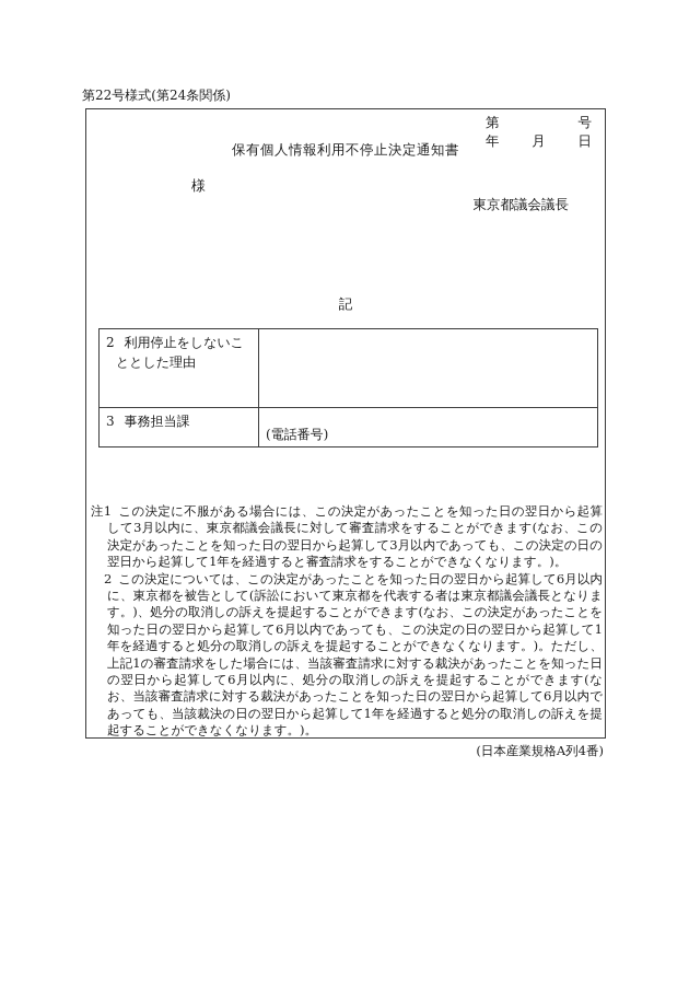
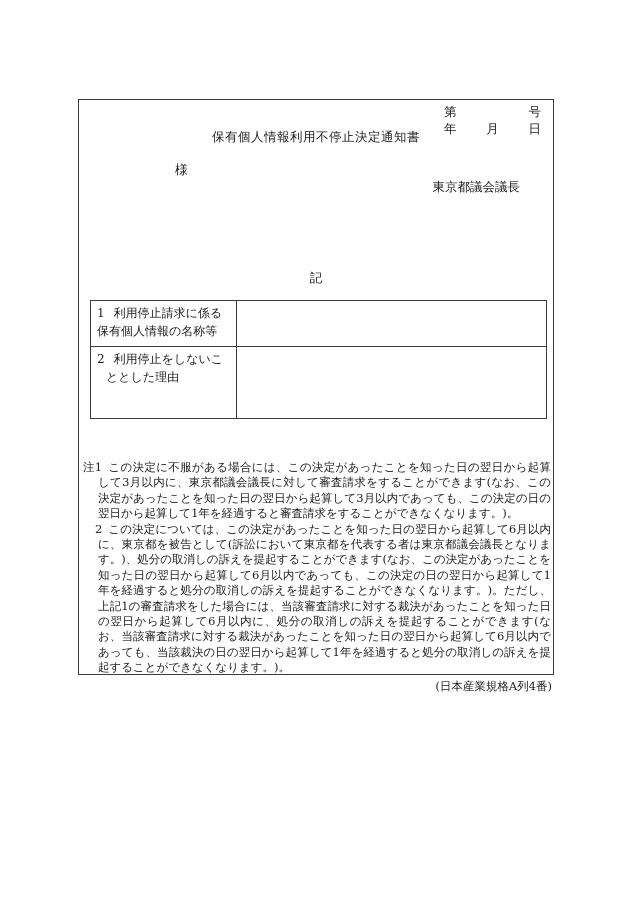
- 第22号様式(第24条関係)
  第
  号
  年
  月
  日
  保有個人情報利用不停止決定通知書
  様
  東京都議会議長
  記
+ 1 利用停止請求に係る 保有個人情報の名称等
  2 利用停止をしないこ ととした理由
- 3 事務担当課	(電話番号)
  注1 この決定に不服がある場合には、この決定があったことを知った日の翌日から起算して3月以内に、東京都議会議長に対して審査請求をすることができます(なお、この決定があったことを知った日の翌日から起算して3月以内であっても、この決定の日の翌日から起算して1年を経過すると審査請求をすることができなくなります。)。
  2 この決定については、この決定があったことを知った日の翌日から起算して6月以内に、東京都を被告として(訴訟において東京都を代表する者は東京都議会議長となります。)、処分の取消しの訴えを提起することができます(なお、この決定があったことを知った日の翌日から起算して6月以内であっても、この決定の日の翌日から起算して1年を経過すると処分の取消しの訴えを提起することができなくなります。)。ただし、上記1の審査請求をした場合には、当該審査請求に対する裁決があったことを知った日の翌日から起算して6月以内に、処分の取消しの訴えを提起することができます(なお、当該審査請求に対する裁決があったことを知った日の翌日から起算して6月以内であっても、当該裁決の日の翌日から起算して1年を経過すると処分の取消しの訴えを提起することができなくなります。)。
  (日本産業規格A列4番)
